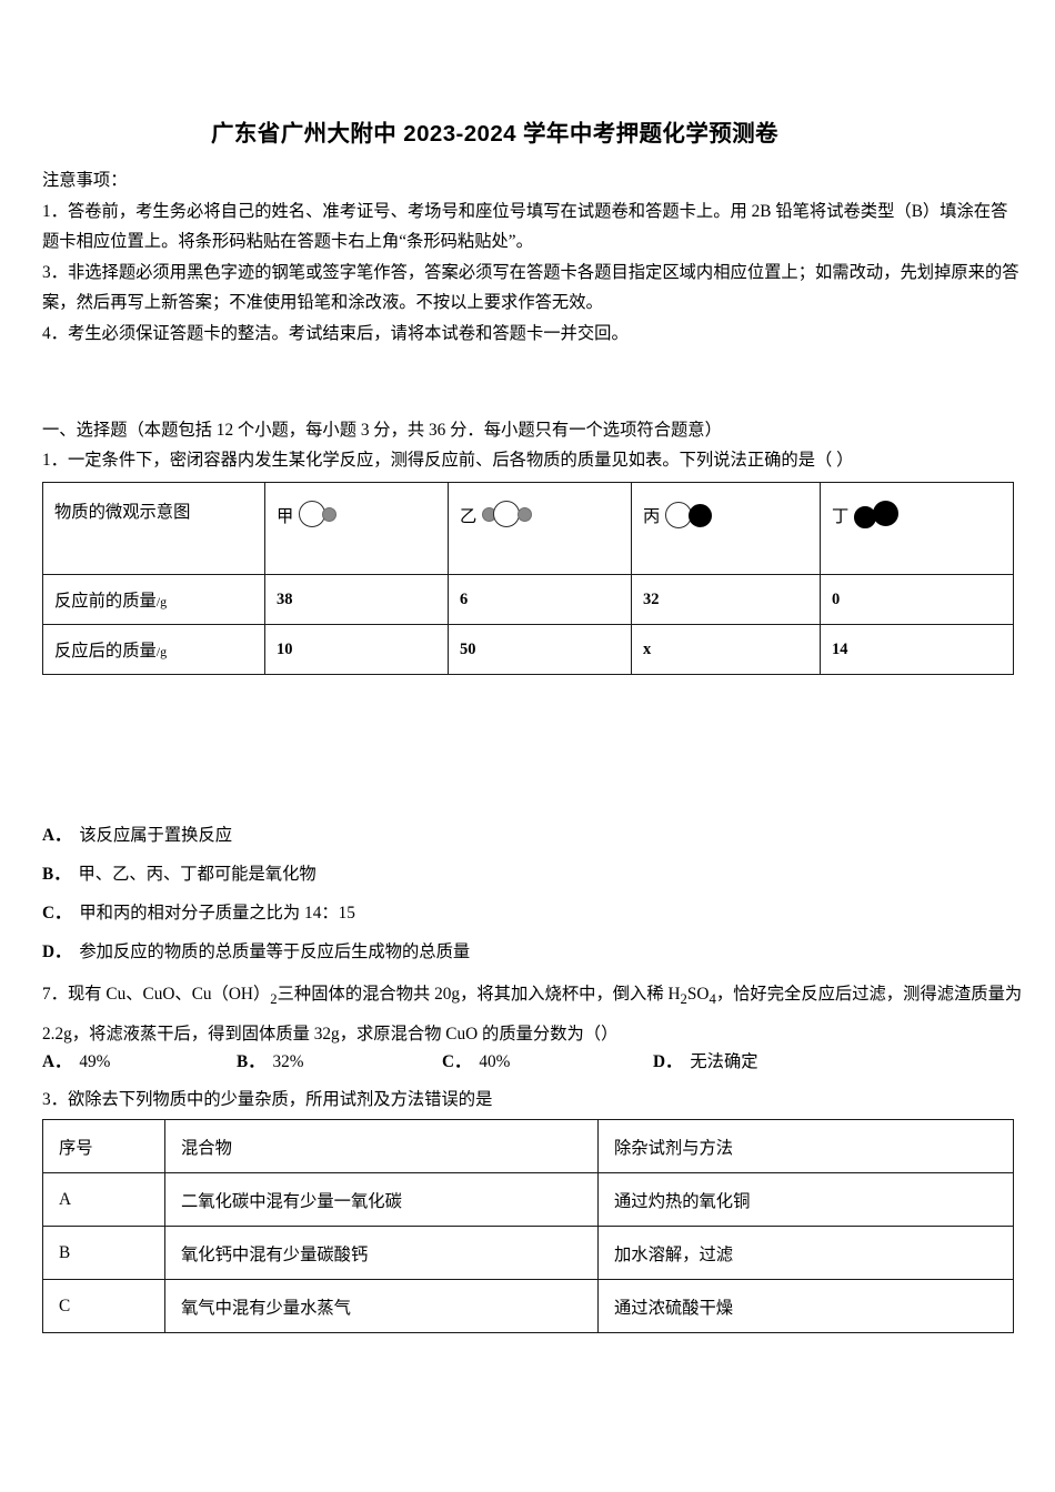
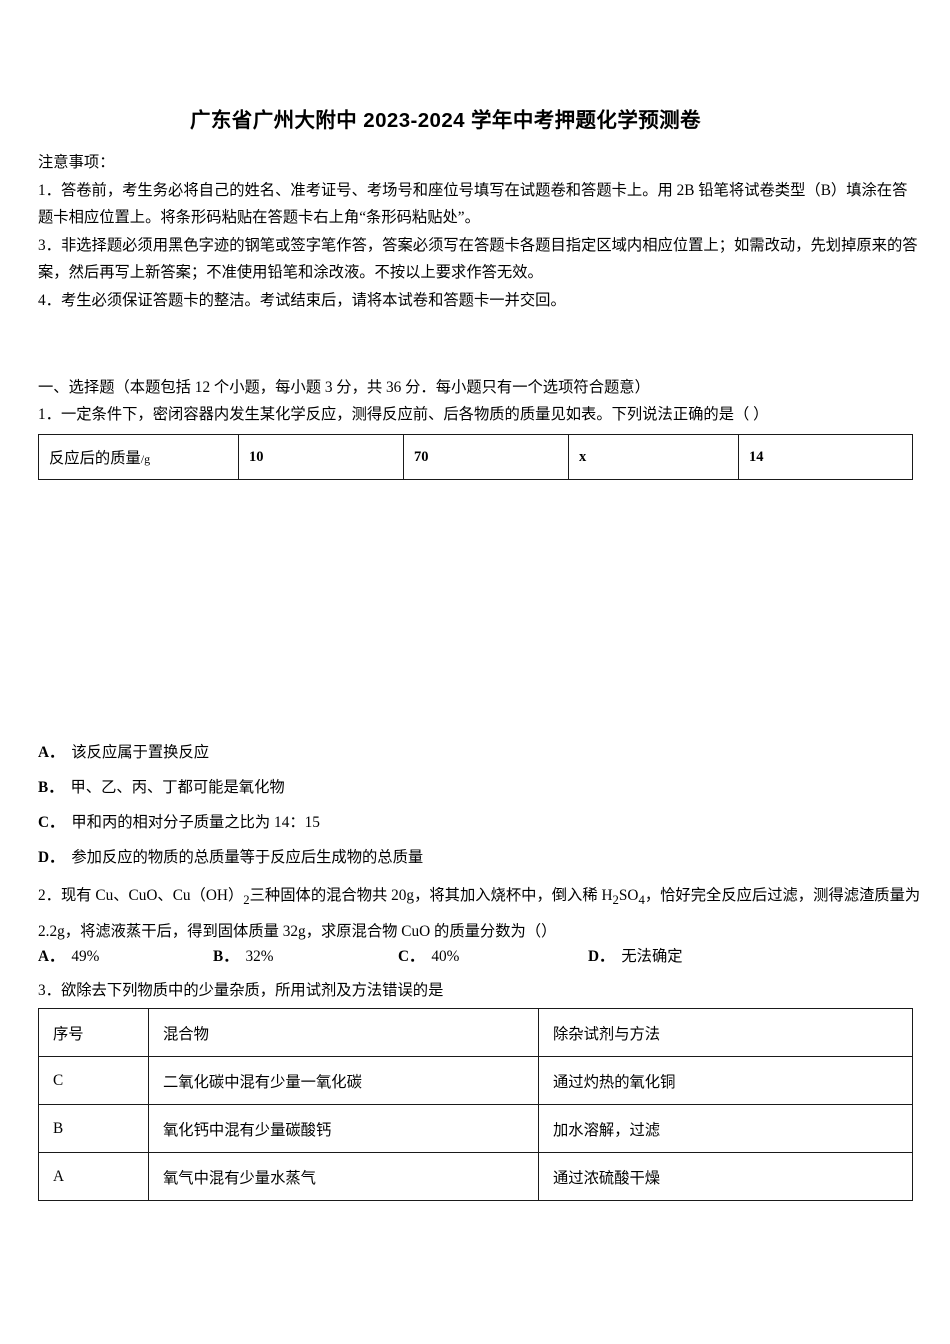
  广东省广州大附中 2023-2024 学年中考押题化学预测卷
  注意事项：
  1．答卷前，考生务必将自己的姓名、准考证号、考场号和座位号填写在试题卷和答题卡上。用 2B 铅笔将试卷类型（B）填涂在答题卡相应位置上。将条形码粘贴在答题卡右上角“条形码粘贴处”。
  3．非选择题必须用黑色字迹的钢笔或签字笔作答，答案必须写在答题卡各题目指定区域内相应位置上；如需改动，先划掉原来的答案，然后再写上新答案；不准使用铅笔和涂改液。不按以上要求作答无效。
  4．考生必须保证答题卡的整洁。考试结束后，请将本试卷和答题卡一并交回。
  一、选择题（本题包括 12 个小题，每小题 3 分，共 36 分．每小题只有一个选项符合题意）
  1．一定条件下，密闭容器内发生某化学反应，测得反应前、后各物质的质量见如表。下列说法正确的是（ ）
- 物质的微观示意图	甲	乙	丙	丁
- 反应前的质量/g	38	6	32	0
- 反应后的质量/g	10	50	x	14
+ 反应后的质量/g	10	70	x	14
  A． 该反应属于置换反应
  B． 甲、乙、丙、丁都可能是氧化物
  C． 甲和丙的相对分子质量之比为 14：15
  D． 参加反应的物质的总质量等于反应后生成物的总质量
- 7．现有 Cu、CuO、Cu（OH）2三种固体的混合物共 20g，将其加入烧杯中，倒入稀 H2SO4，恰好完全反应后过滤，测得滤渣质量为 2.2g，将滤液蒸干后，得到固体质量 32g，求原混合物 CuO 的质量分数为（）
+ 2．现有 Cu、CuO、Cu（OH）2三种固体的混合物共 20g，将其加入烧杯中，倒入稀 H2SO4，恰好完全反应后过滤，测得滤渣质量为 2.2g，将滤液蒸干后，得到固体质量 32g，求原混合物 CuO 的质量分数为（）
  A． 49% B． 32% C． 40% D． 无法确定
  3．欲除去下列物质中的少量杂质，所用试剂及方法错误的是
  序号	混合物	除杂试剂与方法
- A	二氧化碳中混有少量一氧化碳	通过灼热的氧化铜
+ C	二氧化碳中混有少量一氧化碳	通过灼热的氧化铜
  B	氧化钙中混有少量碳酸钙	加水溶解，过滤
- C	氧气中混有少量水蒸气	通过浓硫酸干燥
+ A	氧气中混有少量水蒸气	通过浓硫酸干燥
